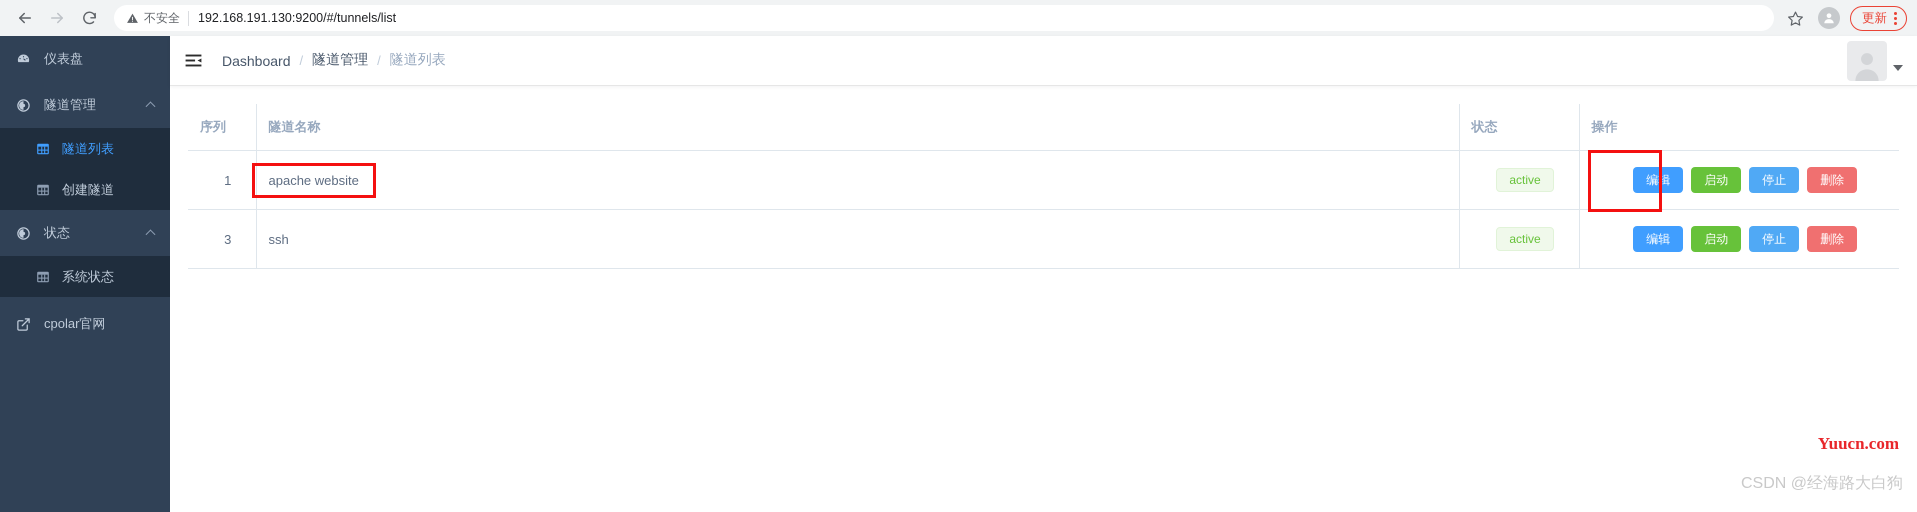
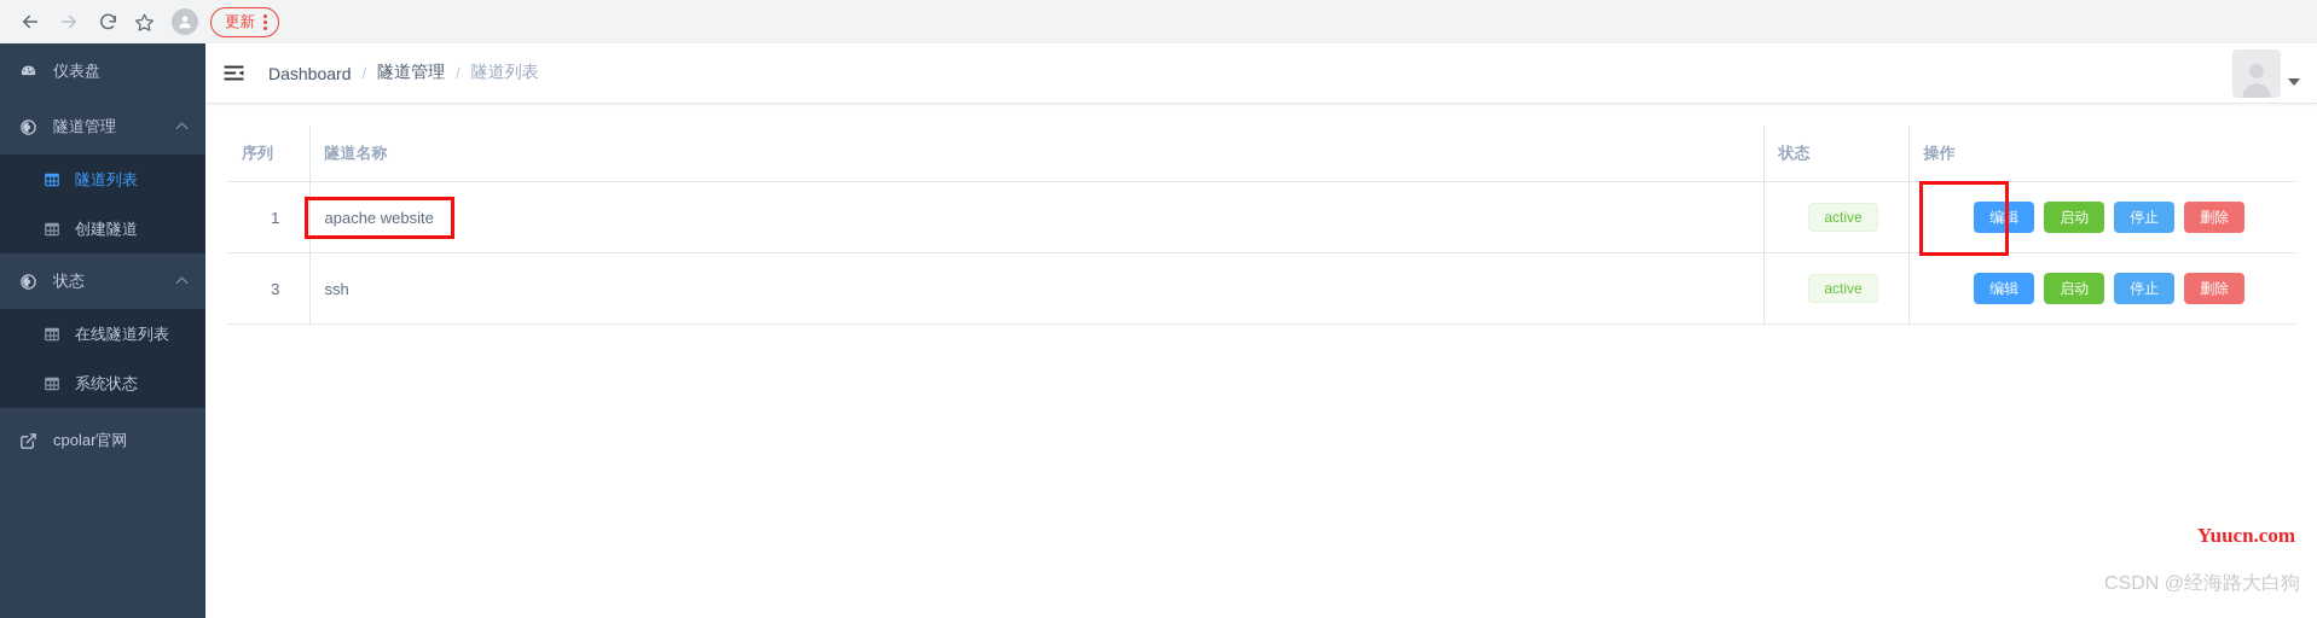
- 不安全
- 192.168.191.130:9200/#/tunnels/list
  更新
  仪表盘
  隧道管理
  隧道列表
  创建隧道
  状态
+ 在线隧道列表
  系统状态
  cpolar官网
  Dashboard
  /
  隧道管理
  /
  隧道列表
  序列	隧道名称	状态	操作
  1	apache website	active	编辑 启动 停止 删除
  3	ssh	active	编辑 启动 停止 删除
  Yuucn.com
  CSDN @经海路大白狗
